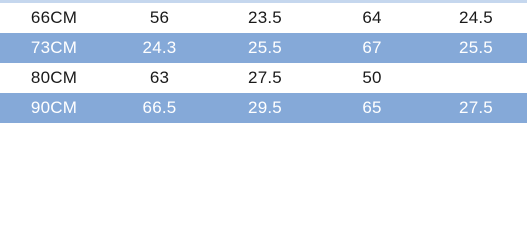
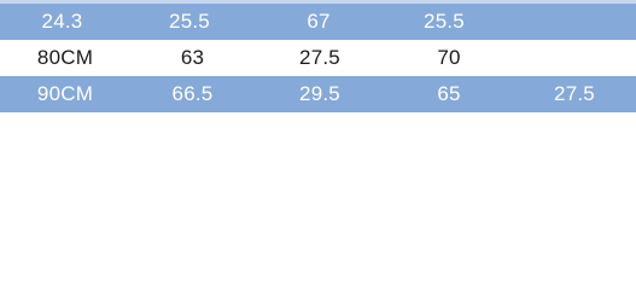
- 66CM
- 56
- 23.5
- 64
- 24.5
- 73CM
  24.3
  25.5
  67
  25.5
  80CM
  63
  27.5
- 50
+ 70
  90CM
  66.5
  29.5
  65
  27.5
